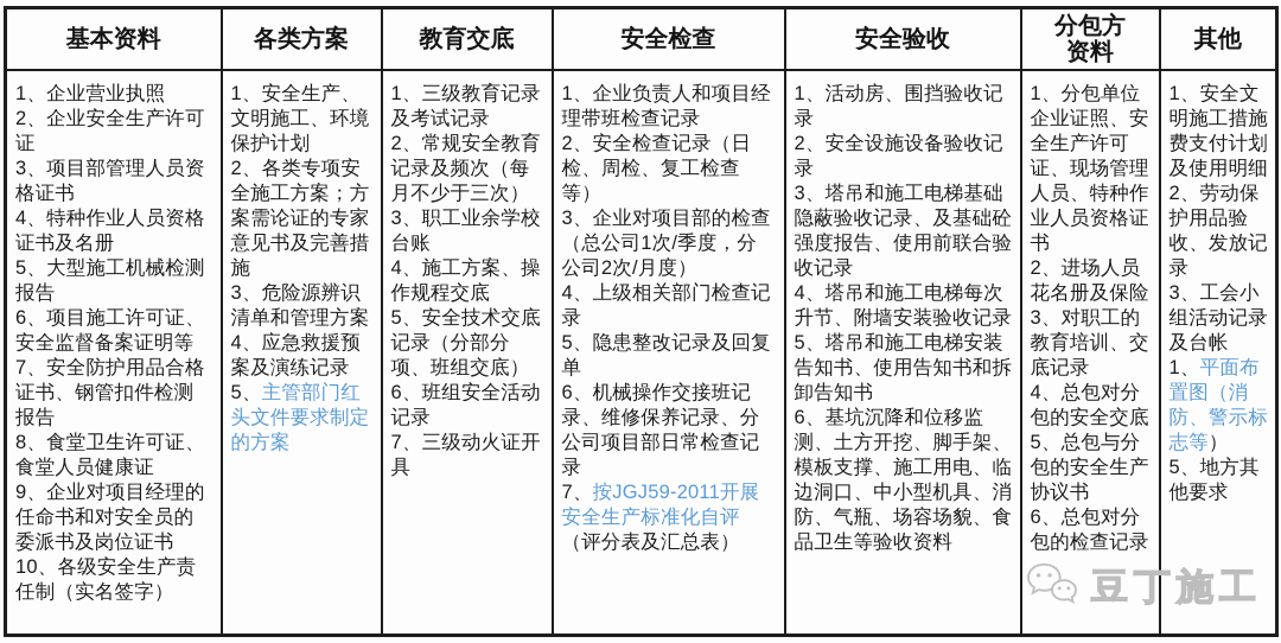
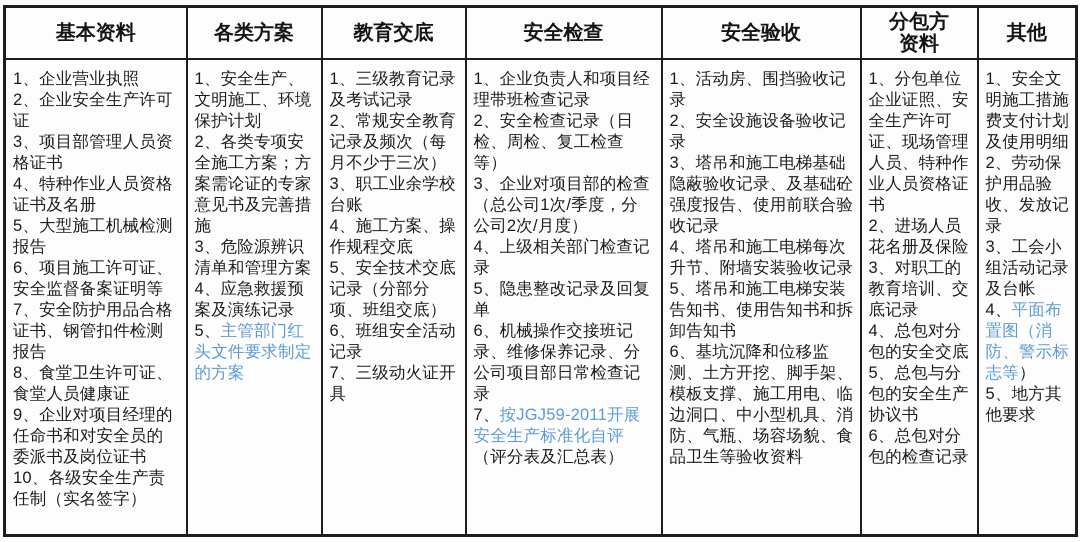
  基本资料	各类方案	教育交底	安全检查	安全验收	分包方 资料	其他
- 1、企业营业执照2、企业安全生产许可证3、项目部管理人员资格证书4、特种作业人员资格证书及名册5、大型施工机械检测报告6、项目施工许可证、安全监督备案证明等7、安全防护用品合格证书、钢管扣件检测报告8、食堂卫生许可证、食堂人员健康证9、企业对项目经理的任命书和对安全员的委派书及岗位证书10、各级安全生产责任制（实名签字）	1、安全生产、文明施工、环境保护计划2、各类专项安全施工方案；方案需论证的专家意见书及完善措施3、危险源辨识清单和管理方案4、应急救援预案及演练记录5、主管部门红头文件要求制定的方案	1、三级教育记录及考试记录2、常规安全教育记录及频次（每月不少于三次）3、职工业余学校台账4、施工方案、操作规程交底5、安全技术交底记录（分部分项、班组交底）6、班组安全活动记录7、三级动火证开具	1、企业负责人和项目经理带班检查记录2、安全检查记录（日检、周检、复工检查等）3、企业对项目部的检查（总公司1次/季度，分公司2次/月度）4、上级相关部门检查记录5、隐患整改记录及回复单6、机械操作交接班记录、维修保养记录、分公司项目部日常检查记录7、按JGJ59-2011开展安全生产标准化自评（评分表及汇总表）	1、活动房、围挡验收记录2、安全设施设备验收记录3、塔吊和施工电梯基础隐蔽验收记录、及基础砼强度报告、使用前联合验收记录4、塔吊和施工电梯每次升节、附墙安装验收记录5、塔吊和施工电梯安装告知书、使用告知书和拆卸告知书6、基坑沉降和位移监测、土方开挖、脚手架、模板支撑、施工用电、临边洞口、中小型机具、消防、气瓶、场容场貌、食品卫生等验收资料	1、分包单位企业证照、安全生产许可证、现场管理人员、特种作业人员资格证书2、进场人员花名册及保险3、对职工的教育培训、交底记录4、总包对分包的安全交底5、总包与分包的安全生产协议书6、总包对分包的检查记录	1、安全文明施工措施费支付计划及使用明细2、劳动保护用品验收、发放记录3、工会小组活动记录及台帐1、平面布置图（消防、警示标志等）5、地方其他要求
+ 1、企业营业执照2、企业安全生产许可证3、项目部管理人员资格证书4、特种作业人员资格证书及名册5、大型施工机械检测报告6、项目施工许可证、安全监督备案证明等7、安全防护用品合格证书、钢管扣件检测报告8、食堂卫生许可证、食堂人员健康证9、企业对项目经理的任命书和对安全员的委派书及岗位证书10、各级安全生产责任制（实名签字）	1、安全生产、文明施工、环境保护计划2、各类专项安全施工方案；方案需论证的专家意见书及完善措施3、危险源辨识清单和管理方案4、应急救援预案及演练记录5、主管部门红头文件要求制定的方案	1、三级教育记录及考试记录2、常规安全教育记录及频次（每月不少于三次）3、职工业余学校台账4、施工方案、操作规程交底5、安全技术交底记录（分部分项、班组交底）6、班组安全活动记录7、三级动火证开具	1、企业负责人和项目经理带班检查记录2、安全检查记录（日检、周检、复工检查等）3、企业对项目部的检查（总公司1次/季度，分公司2次/月度）4、上级相关部门检查记录5、隐患整改记录及回复单6、机械操作交接班记录、维修保养记录、分公司项目部日常检查记录7、按JGJ59-2011开展安全生产标准化自评（评分表及汇总表）	1、活动房、围挡验收记录2、安全设施设备验收记录3、塔吊和施工电梯基础隐蔽验收记录、及基础砼强度报告、使用前联合验收记录4、塔吊和施工电梯每次升节、附墙安装验收记录5、塔吊和施工电梯安装告知书、使用告知书和拆卸告知书6、基坑沉降和位移监测、土方开挖、脚手架、模板支撑、施工用电、临边洞口、中小型机具、消防、气瓶、场容场貌、食品卫生等验收资料	1、分包单位企业证照、安全生产许可证、现场管理人员、特种作业人员资格证书2、进场人员花名册及保险3、对职工的教育培训、交底记录4、总包对分包的安全交底5、总包与分包的安全生产协议书6、总包对分包的检查记录	1、安全文明施工措施费支付计划及使用明细2、劳动保护用品验收、发放记录3、工会小组活动记录及台帐4、平面布置图（消防、警示标志等）5、地方其他要求
- 豆丁施工
